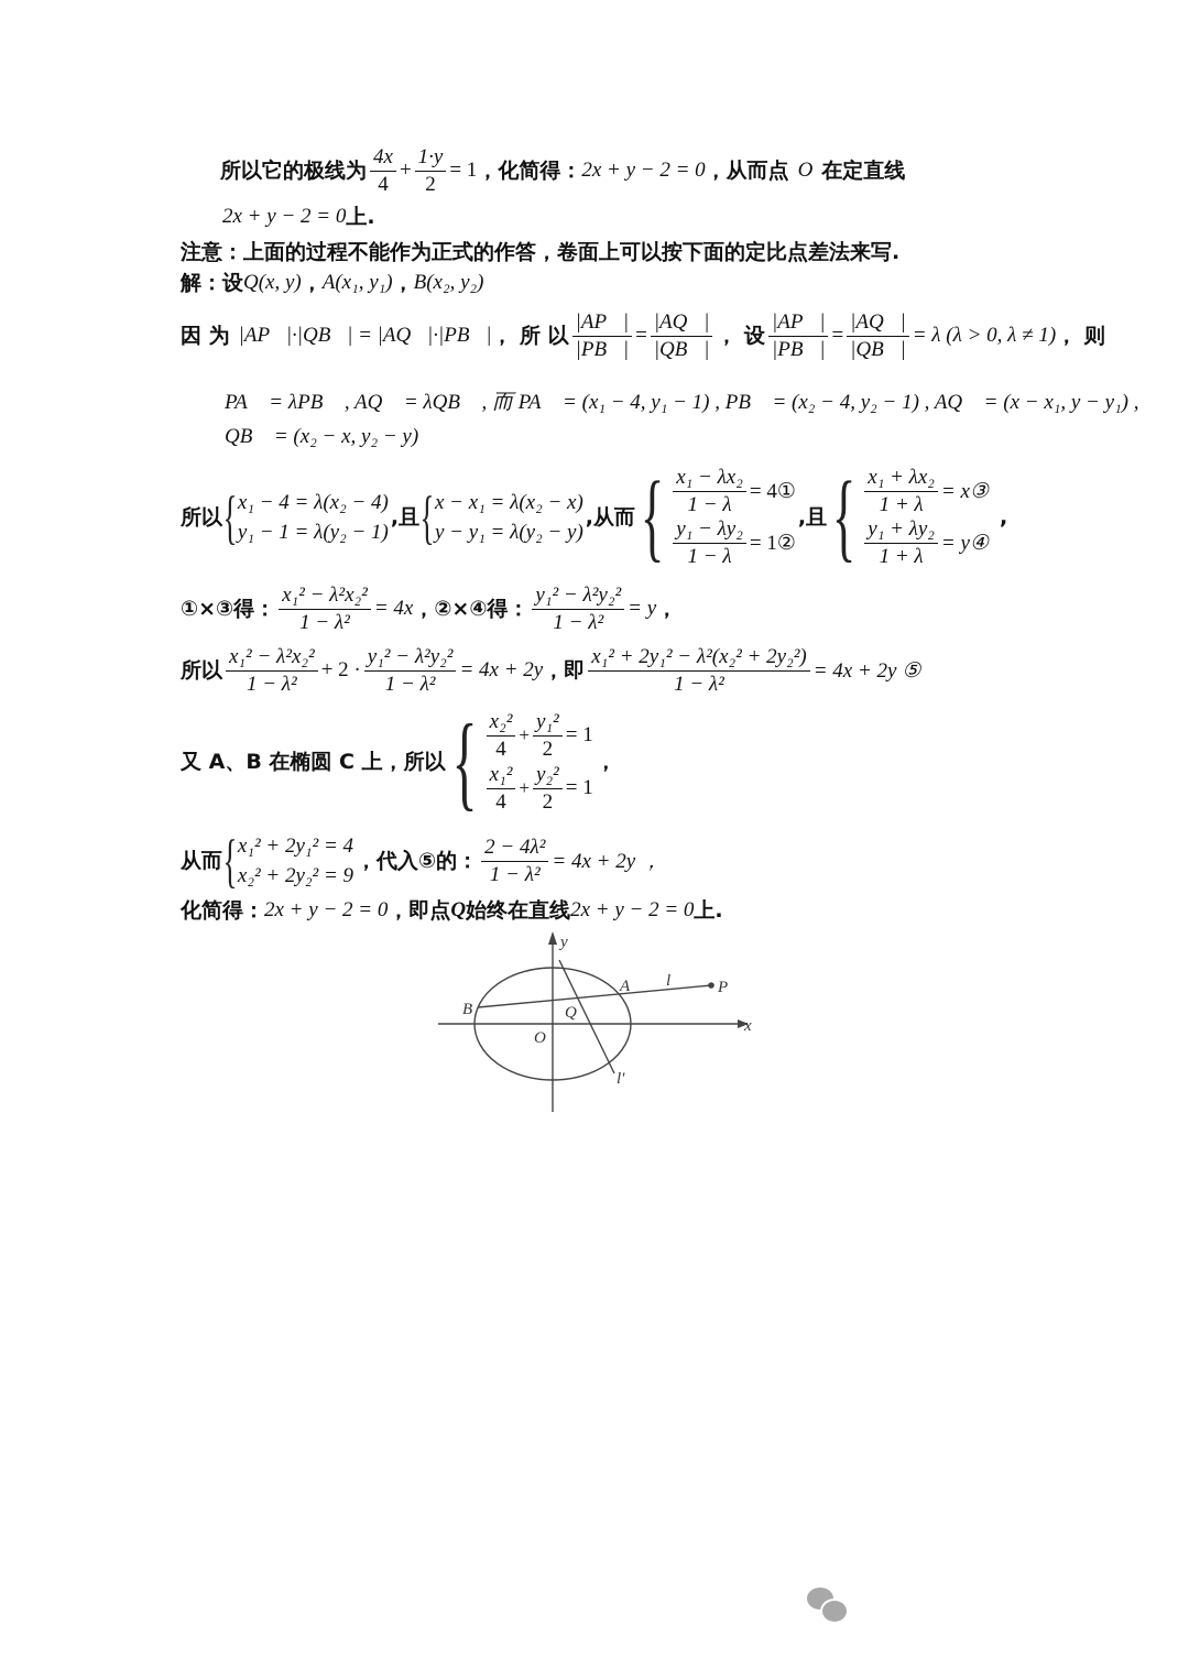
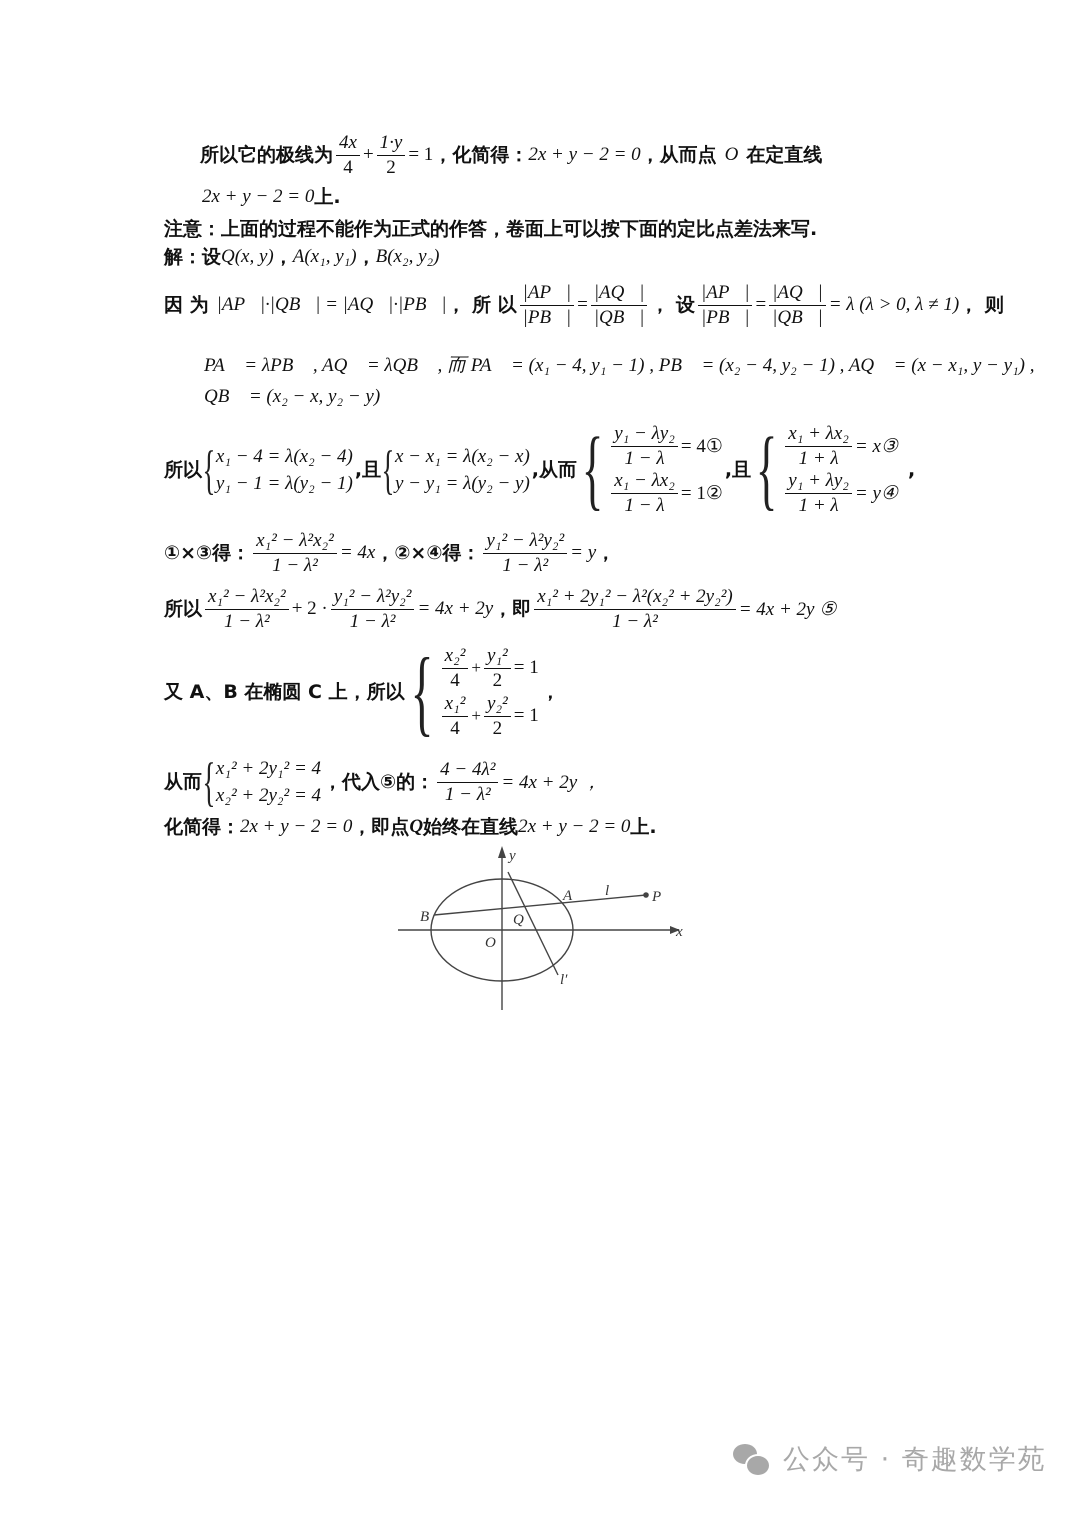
  所以它的极线为
  4x
  4
  +
  1·y
  2
  = 1
  ，化简得：
  2x + y − 2 = 0
  ，从而点
  O
  在定直线
  2x + y − 2 = 0
  上.
  注意：上面的过程不能作为正式的作答，卷面上可以按下面的定比点差法来写.
  解：设
  Q(x, y)
  ，
  A(x₁, y₁)
  ，
  B(x₂, y₂)
  因 为
  |AP⃗|·|QB⃗| = |AQ⃗|·|PB⃗|
  ， 所 以
  |AP⃗|
  |PB⃗|
  =
  |AQ⃗|
  |QB⃗|
  ， 设
  |AP⃗|
  |PB⃗|
  =
  |AQ⃗|
  |QB⃗|
  = λ (λ > 0, λ ≠ 1)
  ， 则
  PA⃗ = λPB⃗ , AQ⃗ = λQB⃗ , 而 PA⃗ = (x₁ − 4, y₁ − 1) , PB⃗ = (x₂ − 4, y₂ − 1) , AQ⃗ = (x − x₁, y − y₁) ,
  QB⃗ = (x₂ − x, y₂ − y)
  所以
  {
  x₁ − 4 = λ(x₂ − 4)
  y₁ − 1 = λ(y₂ − 1)
  ,且
  {
  x − x₁ = λ(x₂ − x)
  y − y₁ = λ(y₂ − y)
  ,从而
  {
- x₁ − λx₂
+ y₁ − λy₂
  1 − λ
  = 4①
- y₁ − λy₂
+ x₁ − λx₂
  1 − λ
  = 1②
  ,且
  {
  x₁ + λx₂
  1 + λ
  = x③
  y₁ + λy₂
  1 + λ
  = y④
  ,
  ①×③得：
  x₁² − λ²x₂²
  1 − λ²
  = 4x
  ，②×④得：
  y₁² − λ²y₂²
  1 − λ²
  = y
  ，
  所以
  x₁² − λ²x₂²
  1 − λ²
  + 2 ·
  y₁² − λ²y₂²
  1 − λ²
  = 4x + 2y
  ，即
  x₁² + 2y₁² − λ²(x₂² + 2y₂²)
  1 − λ²
  = 4x + 2y ⑤
  又 A、B 在椭圆 C 上，所以
  {
  x₂²
  4
  +
  y₁²
  2
  = 1
  x₁²
  4
  +
  y₂²
  2
  = 1
  ，
  从而
  {
  x₁² + 2y₁² = 4
- x₂² + 2y₂² = 9
+ x₂² + 2y₂² = 4
  ，代入⑤的：
- 2 − 4λ²
+ 4 − 4λ²
  1 − λ²
  = 4x + 2y ，
  化简得：
  2x + y − 2 = 0
  ，即点
  Q
  始终在直线
  2x + y − 2 = 0
  上.
  y
  x
  A
  l
  P
  B
  Q
  O
  l′
+ 公众号 · 奇趣数学苑
